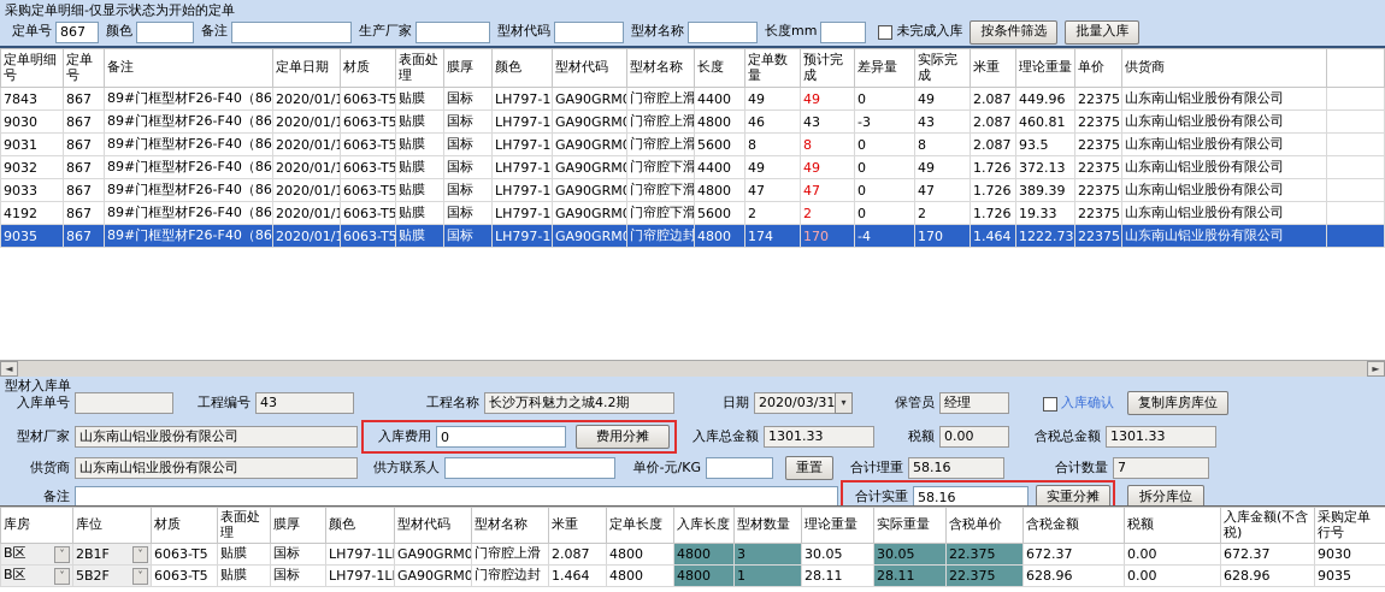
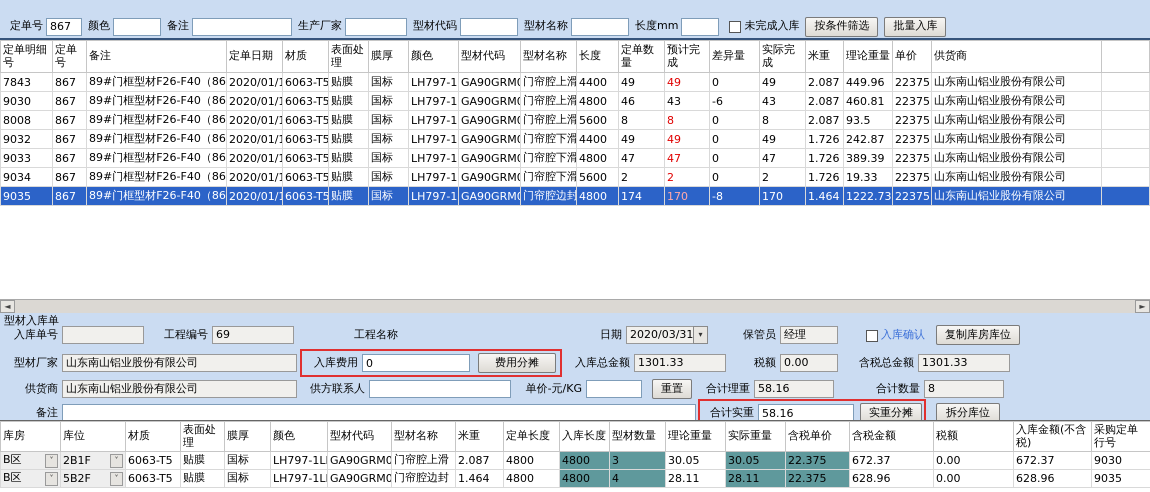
- 采购定单明细-仅显示状态为开始的定单
  定单号
  867
  颜色
  备注
  生产厂家
  型材代码
  型材名称
  长度mm
  未完成入库
  按条件筛选
  批量入库
  定单明细号	定单号	备注	定单日期	材质	表面处理	膜厚	颜色	型材代码	型材名称	长度	定单数量	预计完成	差异量	实际完成	米重	理论重量	单价	供货商
  7843	867	89#门框型材F26-F40（86	2020/01/1	6063-T5	贴膜	国标	LH797-1	GA90GRM0	门帘腔上滑	4400	49	49	0	49	2.087	449.96	22375	山东南山铝业股份有限公司
- 9030	867	89#门框型材F26-F40（86	2020/01/1	6063-T5	贴膜	国标	LH797-1	GA90GRM0	门帘腔上滑	4800	46	43	-3	43	2.087	460.81	22375	山东南山铝业股份有限公司
+ 9030	867	89#门框型材F26-F40（86	2020/01/1	6063-T5	贴膜	国标	LH797-1	GA90GRM0	门帘腔上滑	4800	46	43	-6	43	2.087	460.81	22375	山东南山铝业股份有限公司
- 9031	867	89#门框型材F26-F40（86	2020/01/1	6063-T5	贴膜	国标	LH797-1	GA90GRM0	门帘腔上滑	5600	8	8	0	8	2.087	93.5	22375	山东南山铝业股份有限公司
+ 8008	867	89#门框型材F26-F40（86	2020/01/1	6063-T5	贴膜	国标	LH797-1	GA90GRM0	门帘腔上滑	5600	8	8	0	8	2.087	93.5	22375	山东南山铝业股份有限公司
- 9032	867	89#门框型材F26-F40（86	2020/01/1	6063-T5	贴膜	国标	LH797-1	GA90GRM0	门帘腔下滑	4400	49	49	0	49	1.726	372.13	22375	山东南山铝业股份有限公司
+ 9032	867	89#门框型材F26-F40（86	2020/01/1	6063-T5	贴膜	国标	LH797-1	GA90GRM0	门帘腔下滑	4400	49	49	0	49	1.726	242.87	22375	山东南山铝业股份有限公司
  9033	867	89#门框型材F26-F40（86	2020/01/1	6063-T5	贴膜	国标	LH797-1	GA90GRM0	门帘腔下滑	4800	47	47	0	47	1.726	389.39	22375	山东南山铝业股份有限公司
- 4192	867	89#门框型材F26-F40（86	2020/01/1	6063-T5	贴膜	国标	LH797-1	GA90GRM0	门帘腔下滑	5600	2	2	0	2	1.726	19.33	22375	山东南山铝业股份有限公司
+ 9034	867	89#门框型材F26-F40（86	2020/01/1	6063-T5	贴膜	国标	LH797-1	GA90GRM0	门帘腔下滑	5600	2	2	0	2	1.726	19.33	22375	山东南山铝业股份有限公司
- 9035	867	89#门框型材F26-F40（86	2020/01/1	6063-T5	贴膜	国标	LH797-1	GA90GRM	门帘腔边封	4800	174	170	-4	170	1.464	1222.73	22375	山东南山铝业股份有限公司
+ 9035	867	89#门框型材F26-F40（86	2020/01/1	6063-T5	贴膜	国标	LH797-1	GA90GRM	门帘腔边封	4800	174	170	-8	170	1.464	1222.73	22375	山东南山铝业股份有限公司
  ◄
  ►
  型材入库单
  入库单号
  工程编号
- 43
+ 69
  工程名称
- 长沙万科魅力之城4.2期
  日期
  2020/03/31
  ▾
  保管员
  经理
  入库确认
  复制库房库位
  型材厂家
  山东南山铝业股份有限公司
  入库费用
  0
  费用分摊
  入库总金额
  1301.33
  税额
  0.00
  含税总金额
  1301.33
  供货商
  山东南山铝业股份有限公司
  供方联系人
  单价-元/KG
  重置
  合计理重
  58.16
  合计数量
- 7
+ 8
  备注
  合计实重
  58.16
  实重分摊
  拆分库位
  库房	库位	材质	表面处理	膜厚	颜色	型材代码	型材名称	米重	定单长度	入库长度	型材数量	理论重量	实际重量	含税单价	含税金额	税额	入库金额(不含税)	采购定单行号
  B区 ˅	2B1F ˅	6063-T5	贴膜	国标	LH797-1L	GA90GRM0	门帘腔上滑	2.087	4800	4800	3	30.05	30.05	22.375	672.37	0.00	672.37	9030
- B区 ˅	5B2F ˅	6063-T5	贴膜	国标	LH797-1L	GA90GRM0	门帘腔边封	1.464	4800	4800	1	28.11	28.11	22.375	628.96	0.00	628.96	9035
+ B区 ˅	5B2F ˅	6063-T5	贴膜	国标	LH797-1L	GA90GRM0	门帘腔边封	1.464	4800	4800	4	28.11	28.11	22.375	628.96	0.00	628.96	9035
